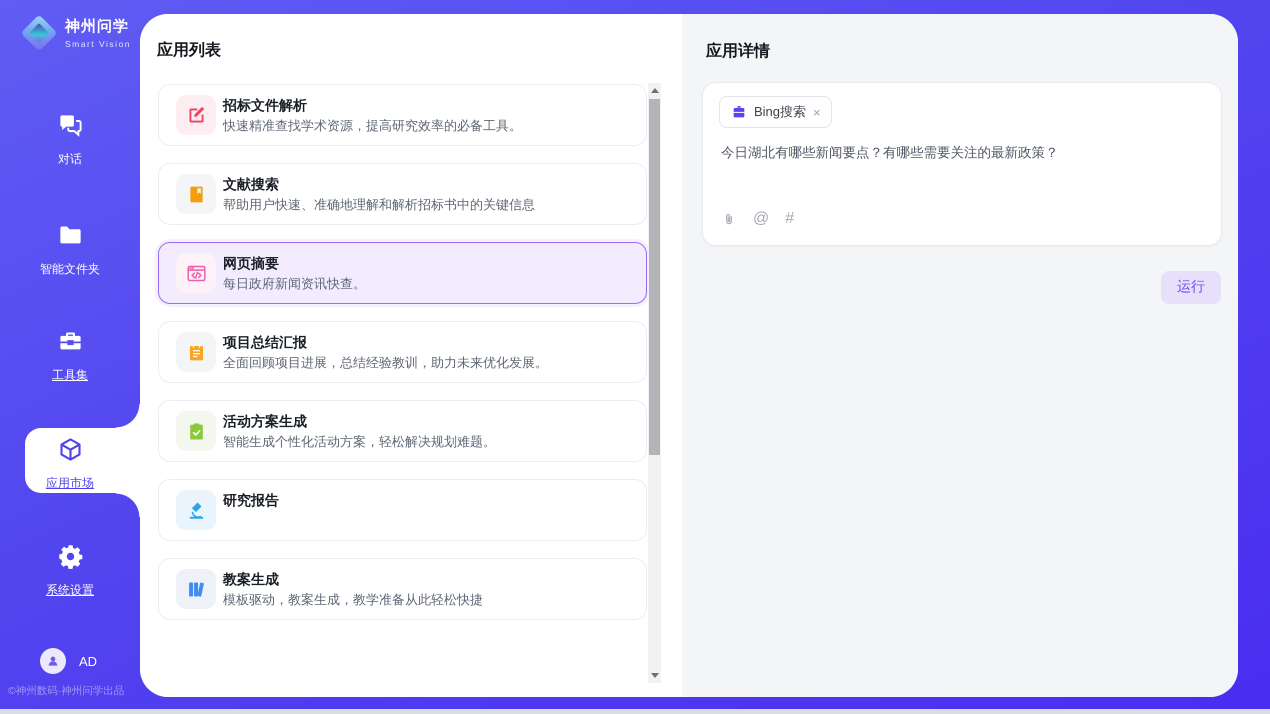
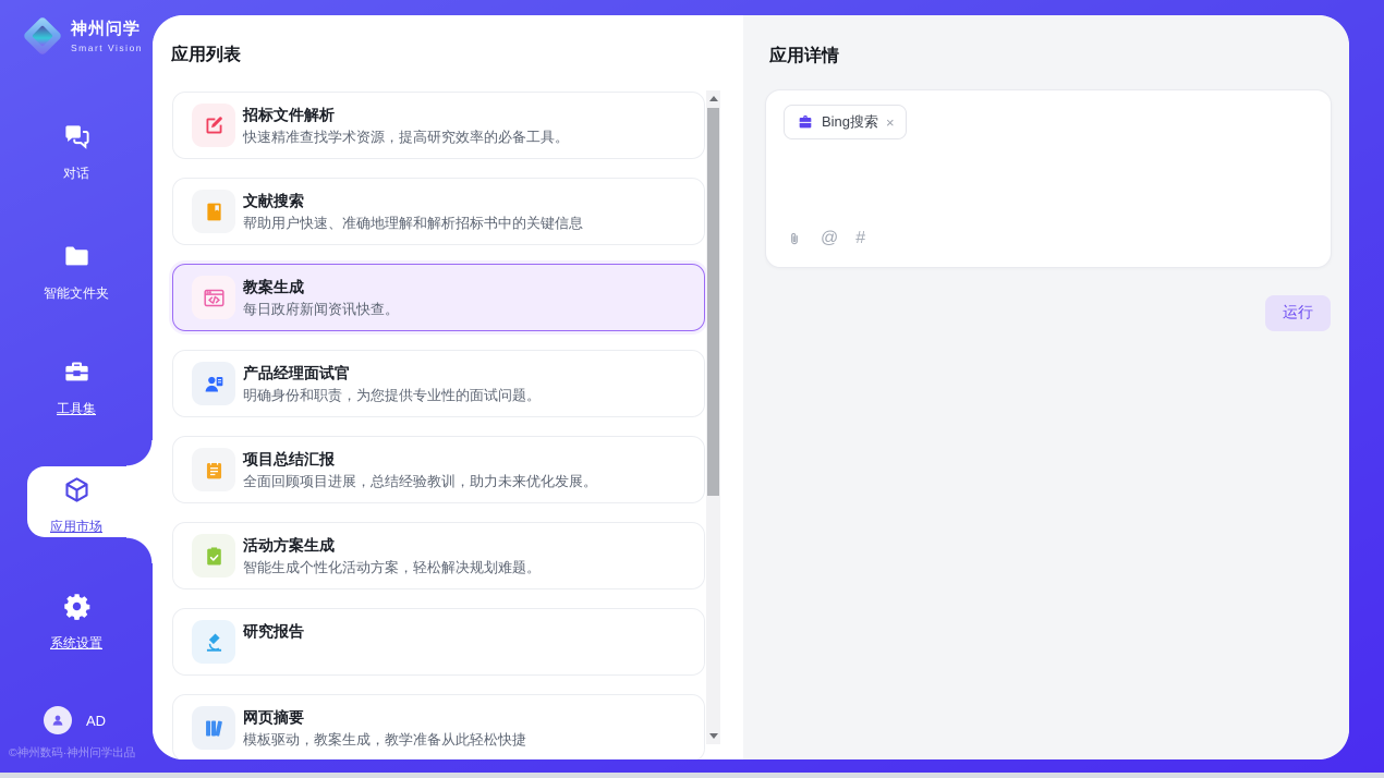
  神州问学
  Smart Vision
  对话
  智能文件夹
  工具集
  应用市场
  系统设置
  AD
  ©神州数码·神州问学出品
  应用列表
  招标文件解析
  快速精准查找学术资源，提高研究效率的必备工具。
  文献搜索
  帮助用户快速、准确地理解和解析招标书中的关键信息
- 网页摘要
+ 教案生成
  每日政府新闻资讯快查。
+ 产品经理面试官
+ 明确身份和职责，为您提供专业性的面试问题。
  项目总结汇报
  全面回顾项目进展，总结经验教训，助力未来优化发展。
  活动方案生成
  智能生成个性化活动方案，轻松解决规划难题。
  研究报告
- 教案生成
+ 网页摘要
  模板驱动，教案生成，教学准备从此轻松快捷
  应用详情
  Bing搜索
  ×
- 今日湖北有哪些新闻要点？有哪些需要关注的最新政策？
  @
  #
  运行
